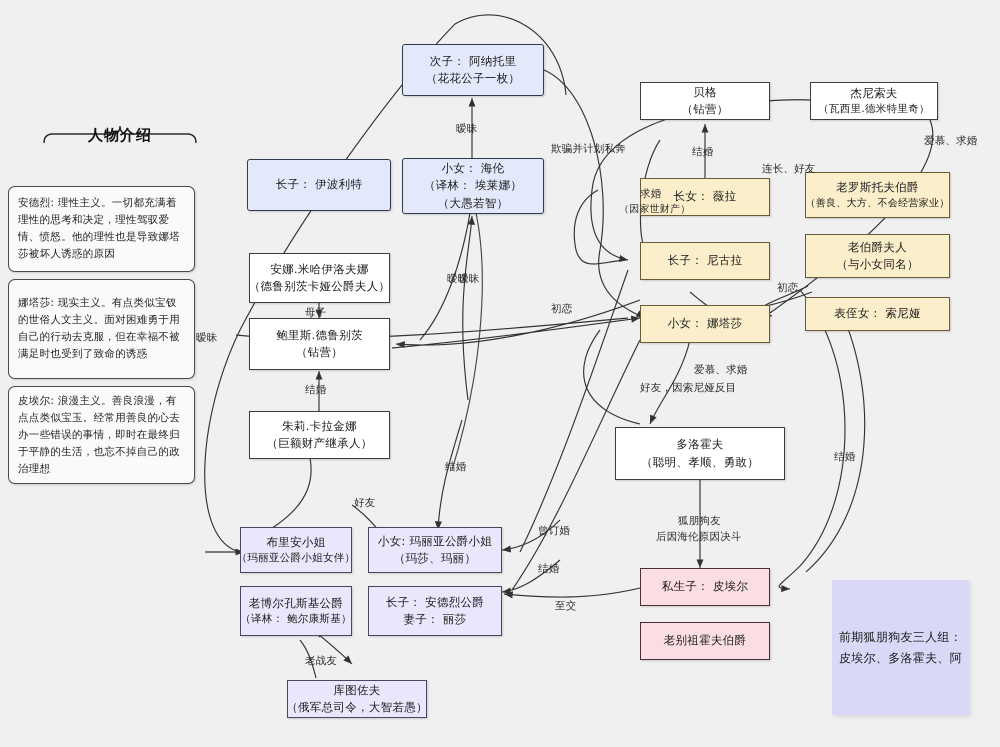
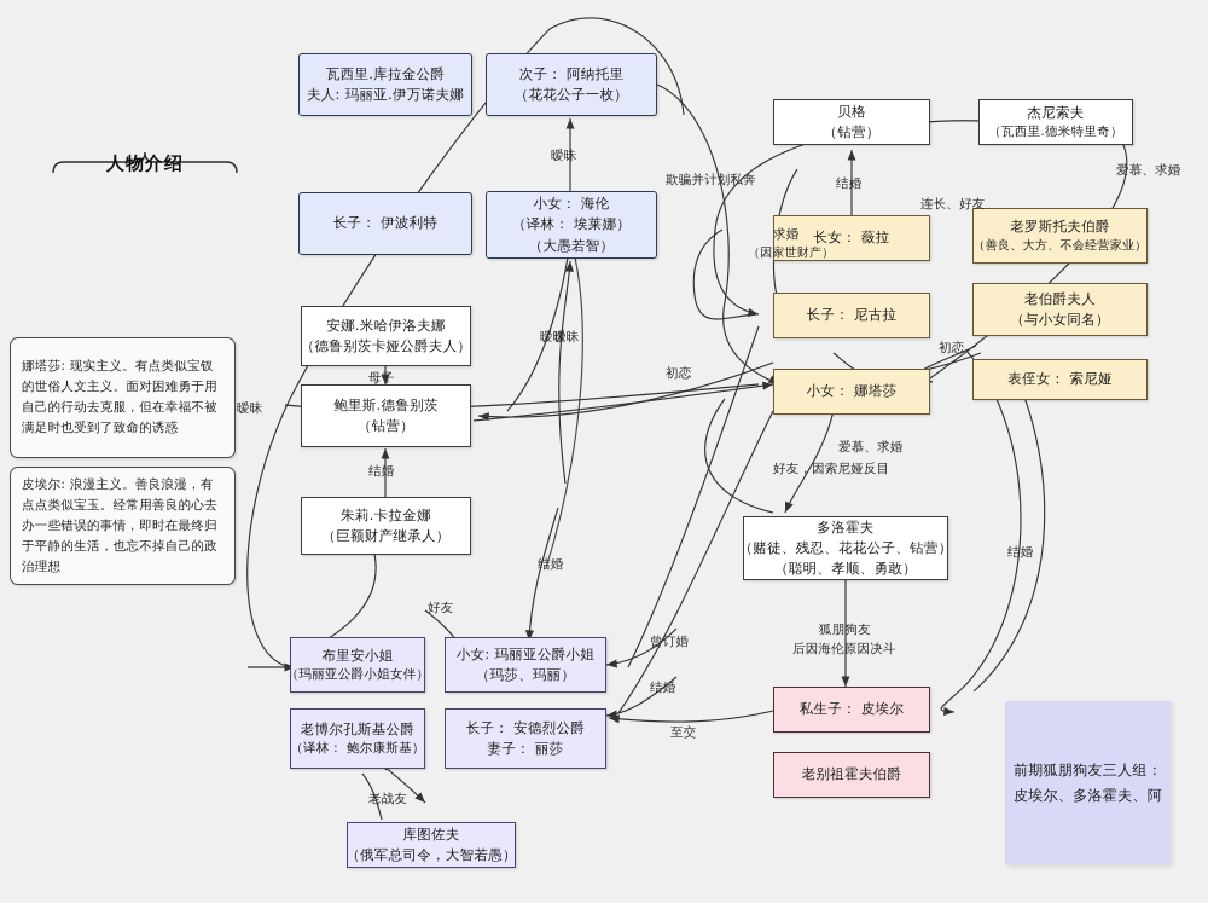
  人物介绍
- 安德烈: 理性主义。一切都充满着理性的思考和决定，理性驾驭爱情、愤怒。他的理性也是导致娜塔莎被坏人诱惑的原因
  娜塔莎: 现实主义。有点类似宝钗的世俗人文主义。面对困难勇于用自己的行动去克服，但在幸福不被满足时也受到了致命的诱惑
  皮埃尔: 浪漫主义。善良浪漫，有点点类似宝玉。经常用善良的心去办一些错误的事情，即时在最终归于平静的生活，也忘不掉自己的政治理想
+ 瓦西里.库拉金公爵
+ 夫人: 玛丽亚.伊万诺夫娜
  长子： 伊波利特
  次子： 阿纳托里
  （花花公子一枚）
  小女： 海伦
  （译林： 埃莱娜）
  （大愚若智）
  安娜.米哈伊洛夫娜
  （德鲁别茨卡娅公爵夫人）
  鲍里斯.德鲁别茨
  （钻营）
  朱莉.卡拉金娜
  （巨额财产继承人）
  布里安小姐
  （玛丽亚公爵小姐女伴）
  老博尔孔斯基公爵
  （译林： 鲍尔康斯基）
  小女: 玛丽亚公爵小姐
  （玛莎、玛丽）
  长子： 安德烈公爵
  妻子： 丽莎
  库图佐夫
  （俄军总司令，大智若愚）
  贝格
  （钻营）
  长女： 薇拉
  长子： 尼古拉
  小女： 娜塔莎
  多洛霍夫
+ （赌徒、残忍、花花公子、钻营）
  （聪明、孝顺、勇敢）
  私生子： 皮埃尔
  老别祖霍夫伯爵
  杰尼索夫
  （瓦西里.德米特里奇）
  老罗斯托夫伯爵
  （善良、大方、不会经营家业）
  老伯爵夫人
  （与小女同名）
  表侄女： 索尼娅
  前期狐朋狗友三人组：
  皮埃尔、多洛霍夫、阿
  暧昧
  母子
  结婚
  暧昧
  暧昧
  暧昧
  欺骗并计划私奔
  结婚
  求婚
  （因家世财产）
  连长、好友
  爱慕、求婚
  初恋
  初恋
  爱慕、求婚
  好友，因索尼娅反目
  结婚
  狐朋狗友
  后因海伦原因决斗
  好友
  结婚
  曾订婚
  结婚
  至交
  老战友
